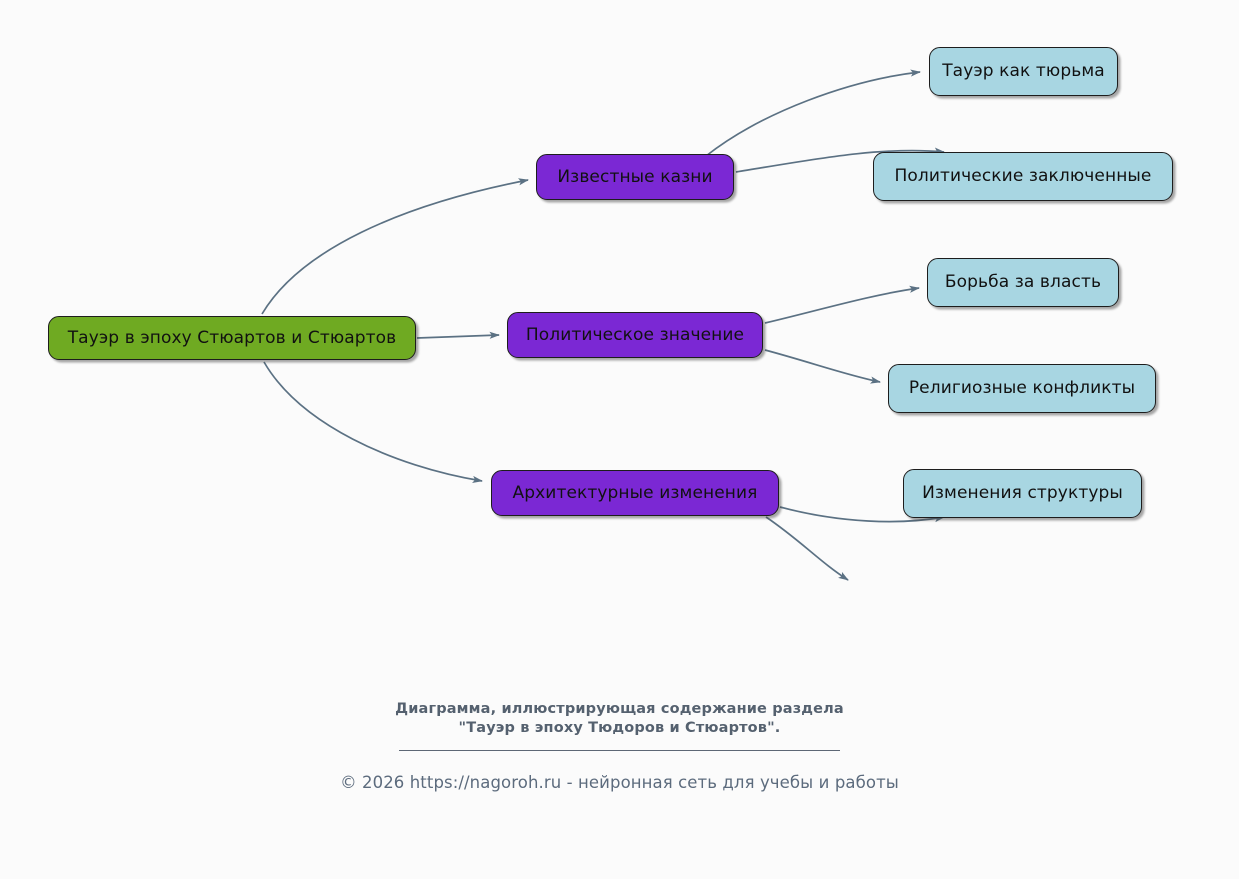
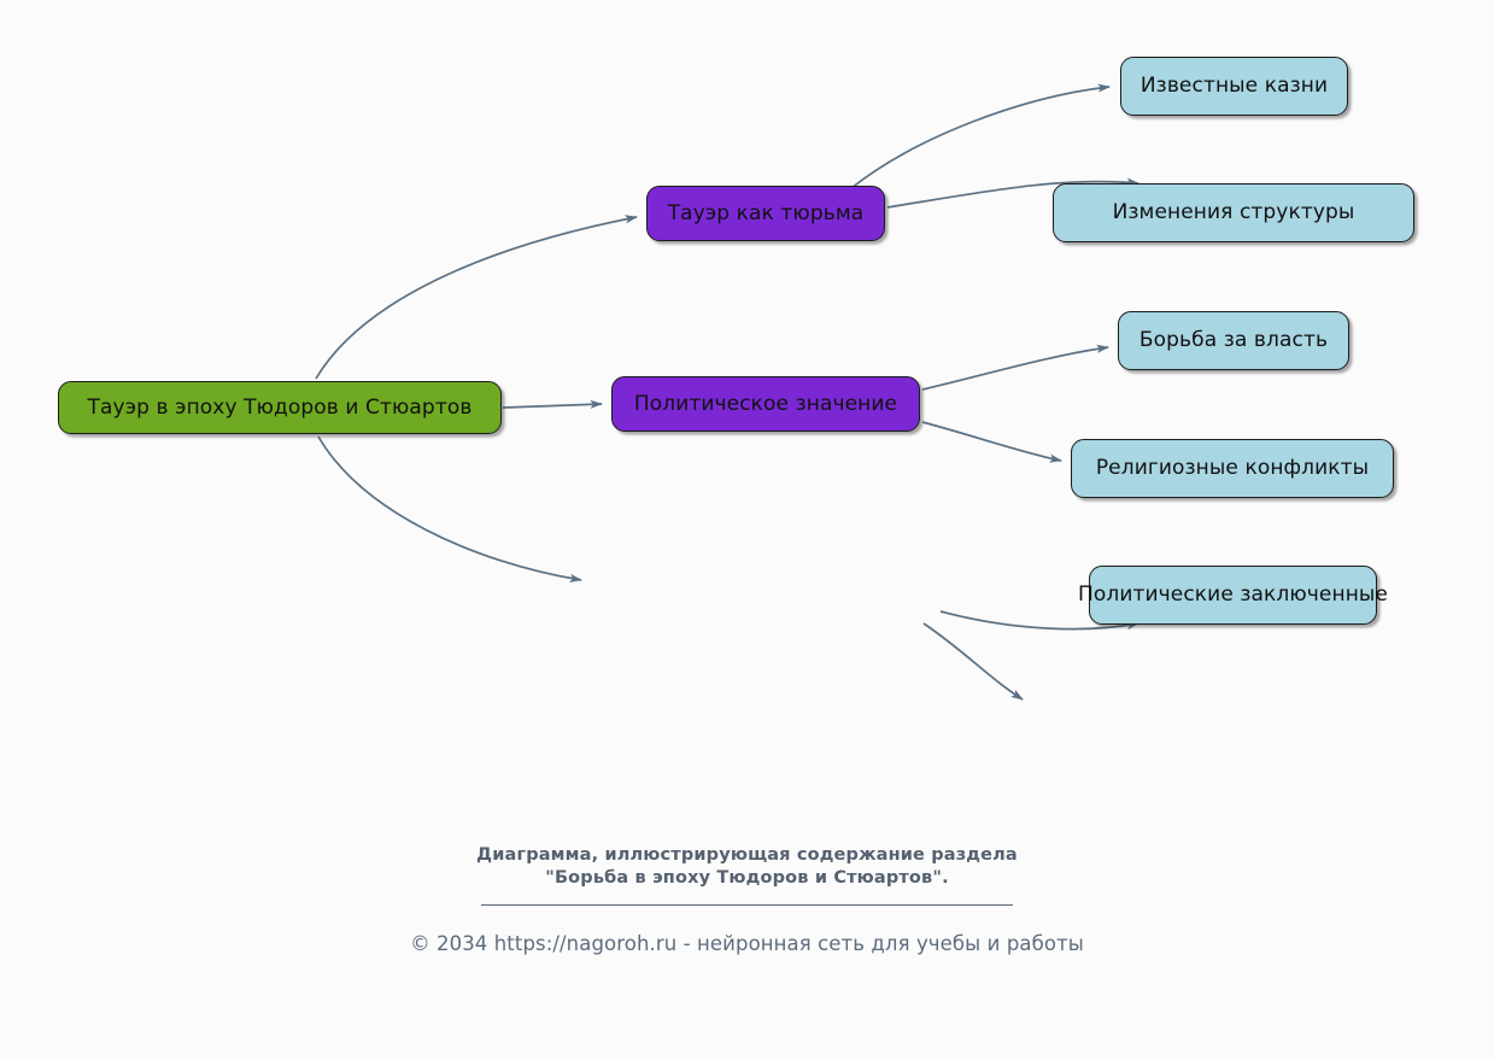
- Тауэр в эпоху Стюартов и Стюартов
+ Тауэр в эпоху Тюдоров и Стюартов
- Известные казни
+ Тауэр как тюрьма
  Политическое значение
- Архитектурные изменения
- Тауэр как тюрьма
+ Известные казни
- Политические заключенные
+ Изменения структуры
  Борьба за власть
  Религиозные конфликты
- Изменения структуры
+ Политические заключенные
  Диаграмма, иллюстрирующая содержание раздела
- "Тауэр в эпоху Тюдоров и Стюартов".
+ "Борьба в эпоху Тюдоров и Стюартов".
- © 2026 https://nagoroh.ru - нейронная сеть для учебы и работы
+ © 2034 https://nagoroh.ru - нейронная сеть для учебы и работы
